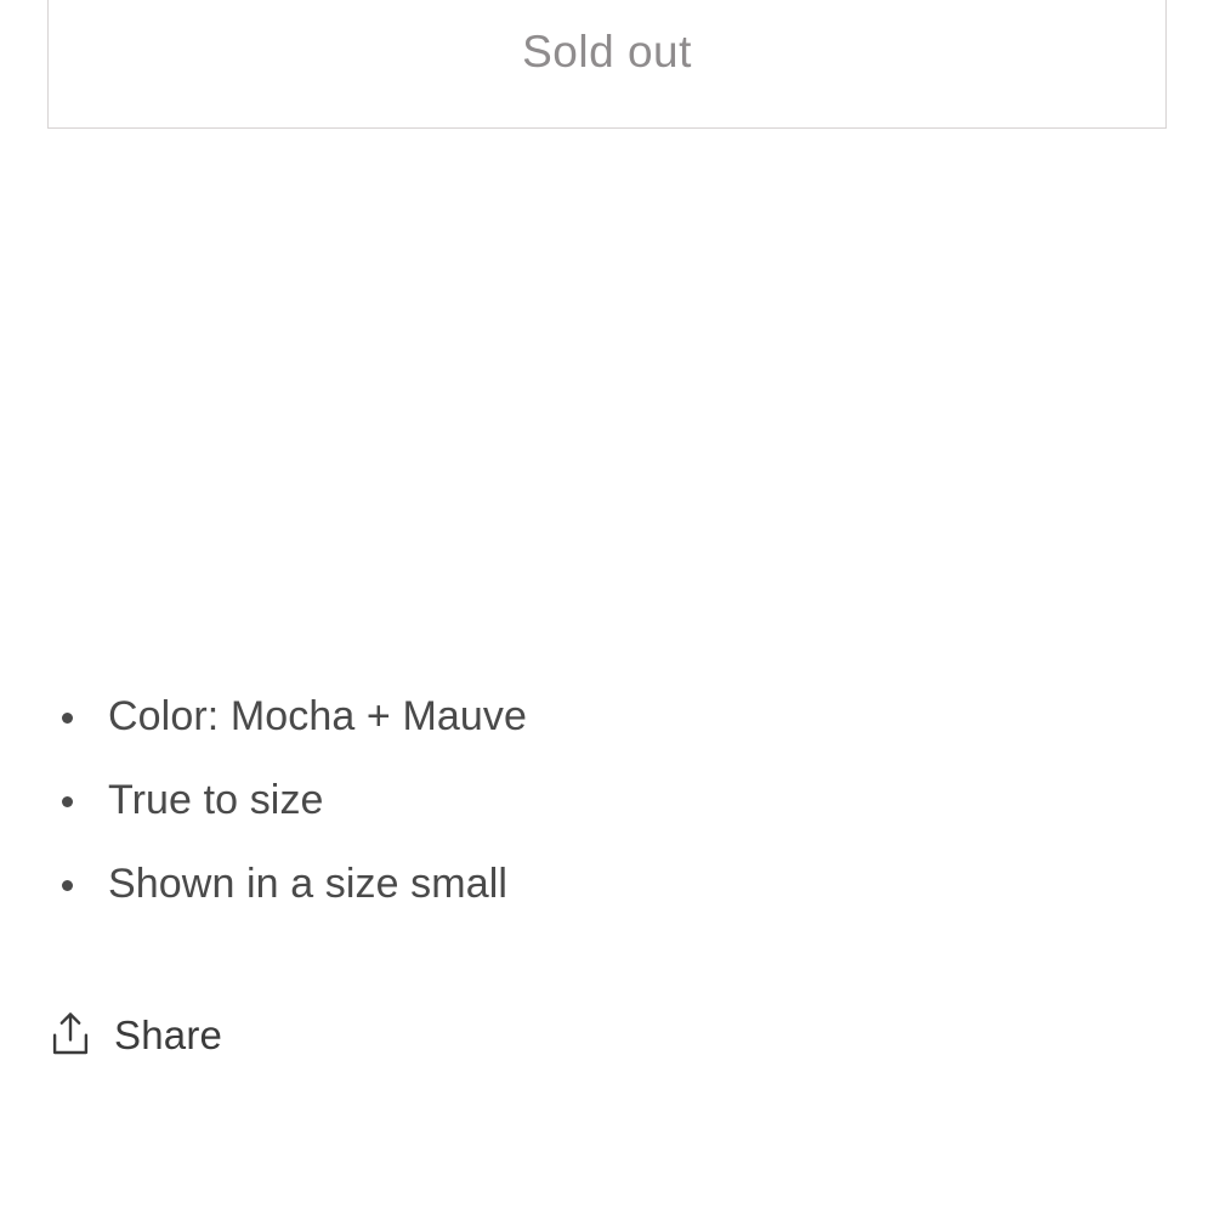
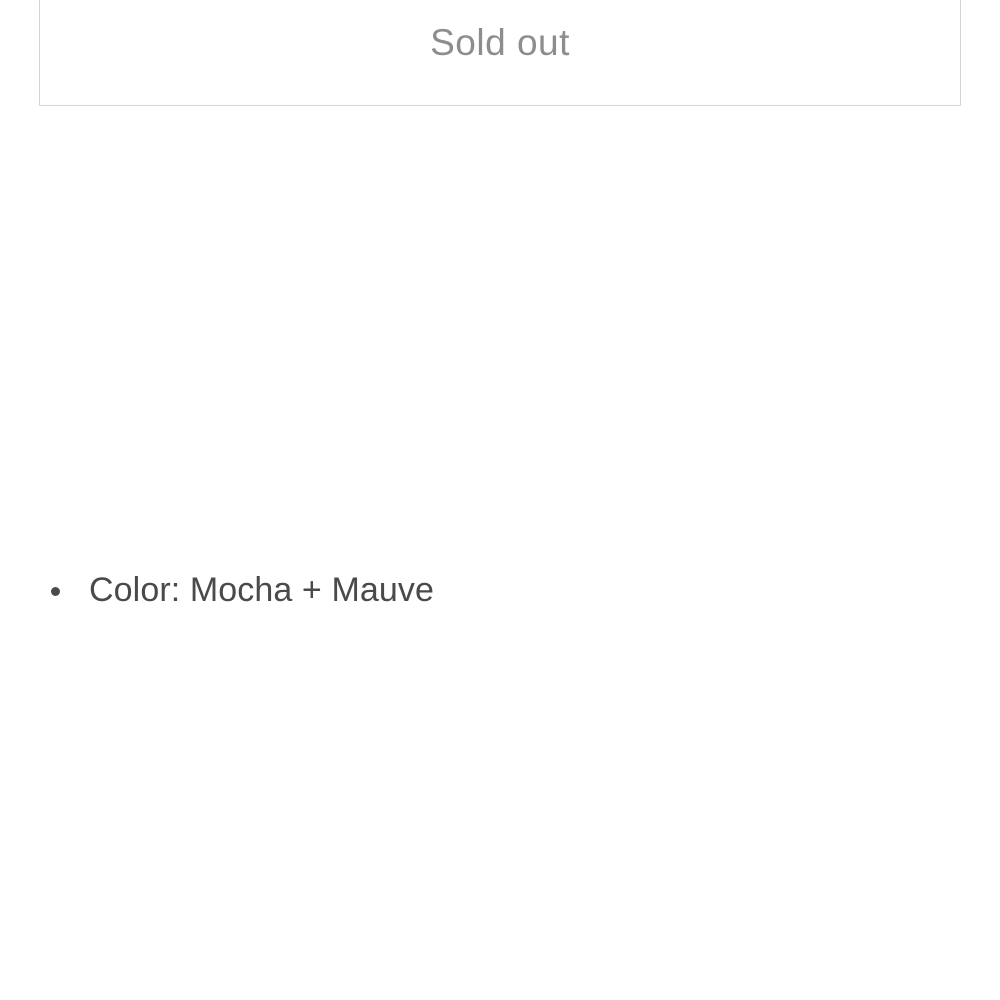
  Sold out
  Color: Mocha + Mauve
- True to size
- Shown in a size small
- Share
